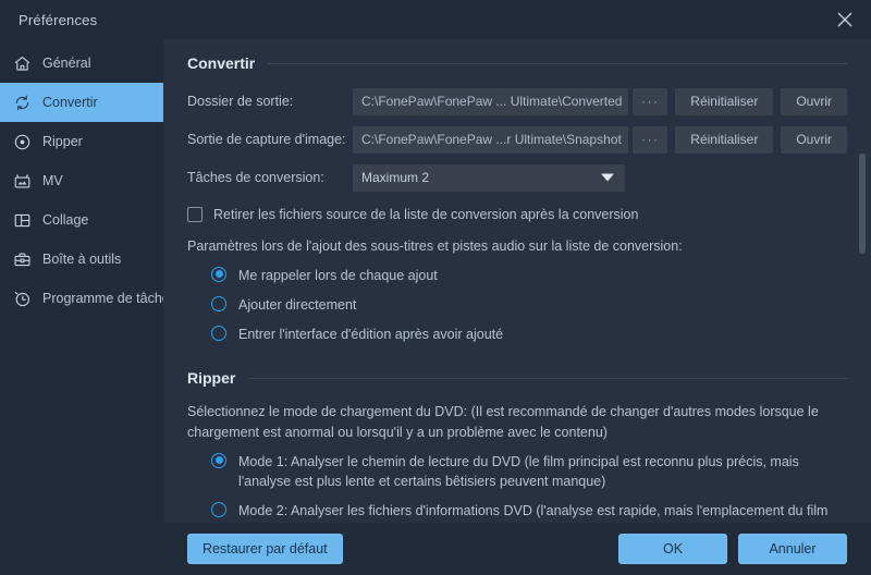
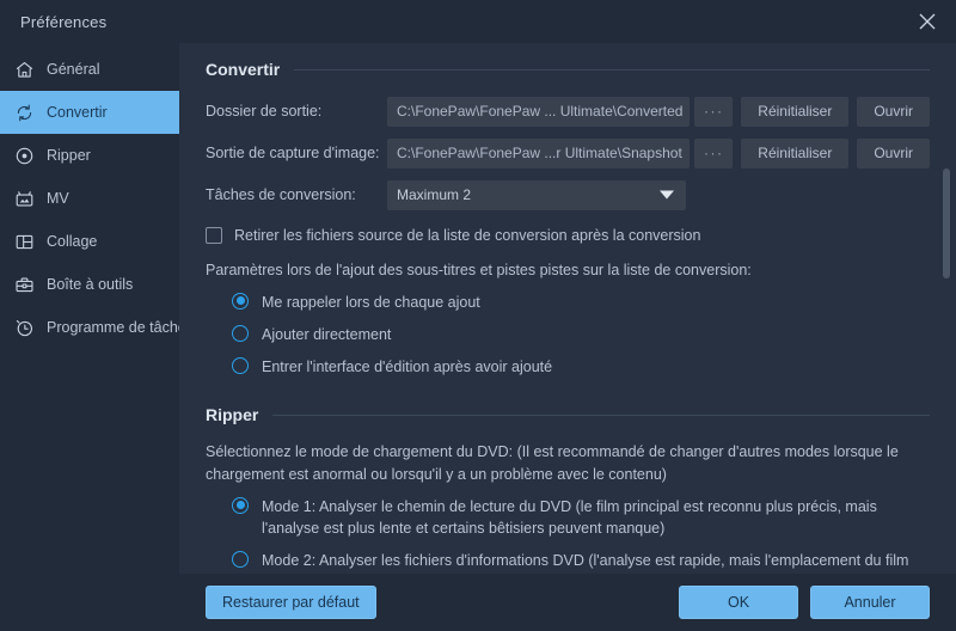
  Préférences
  Général
  Convertir
  Ripper
  MV
  Collage
  Boîte à outils
  Programme de tâch
  Convertir
  Dossier de sortie:
  C:\FonePaw\FonePaw ... Ultimate\Converted
  ···
  Réinitialiser
  Ouvrir
  Sortie de capture d'image:
  C:\FonePaw\FonePaw ...r Ultimate\Snapshot
  ···
  Réinitialiser
  Ouvrir
  Tâches de conversion:
  Maximum 2
  Retirer les fichiers source de la liste de conversion après la conversion
- Paramètres lors de l'ajout des sous-titres et pistes audio sur la liste de conversion:
+ Paramètres lors de l'ajout des sous-titres et pistes pistes sur la liste de conversion:
  Me rappeler lors de chaque ajout
  Ajouter directement
  Entrer l'interface d'édition après avoir ajouté
  Ripper
  Sélectionnez le mode de chargement du DVD: (Il est recommandé de changer d'autres modes lorsque le chargement est anormal ou lorsqu'il y a un problème avec le contenu)
  Mode 1: Analyser le chemin de lecture du DVD (le film principal est reconnu plus précis, mais l'analyse est plus lente et certains bêtisiers peuvent manque)
  Mode 2: Analyser les fichiers d'informations DVD (l'analyse est rapide, mais l'emplacement du film
  Restaurer par défaut
  OK
  Annuler
